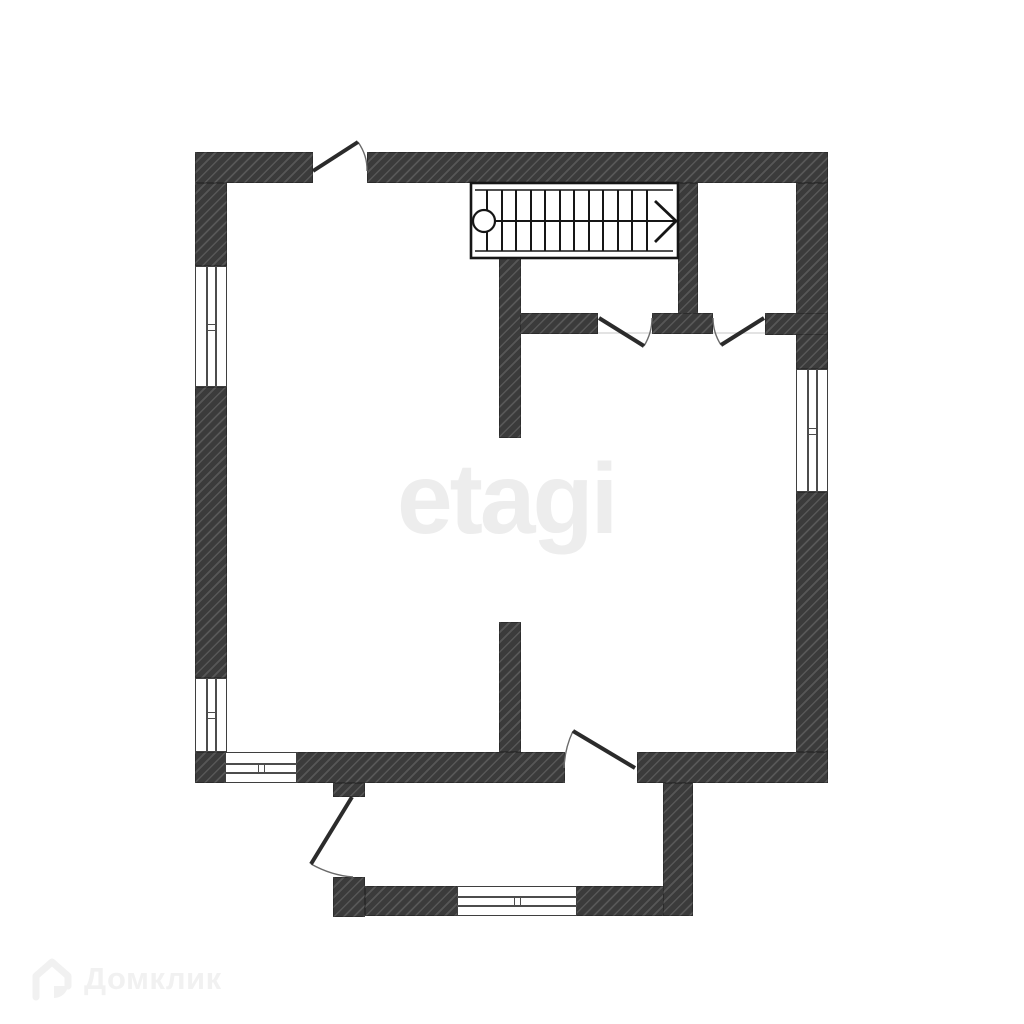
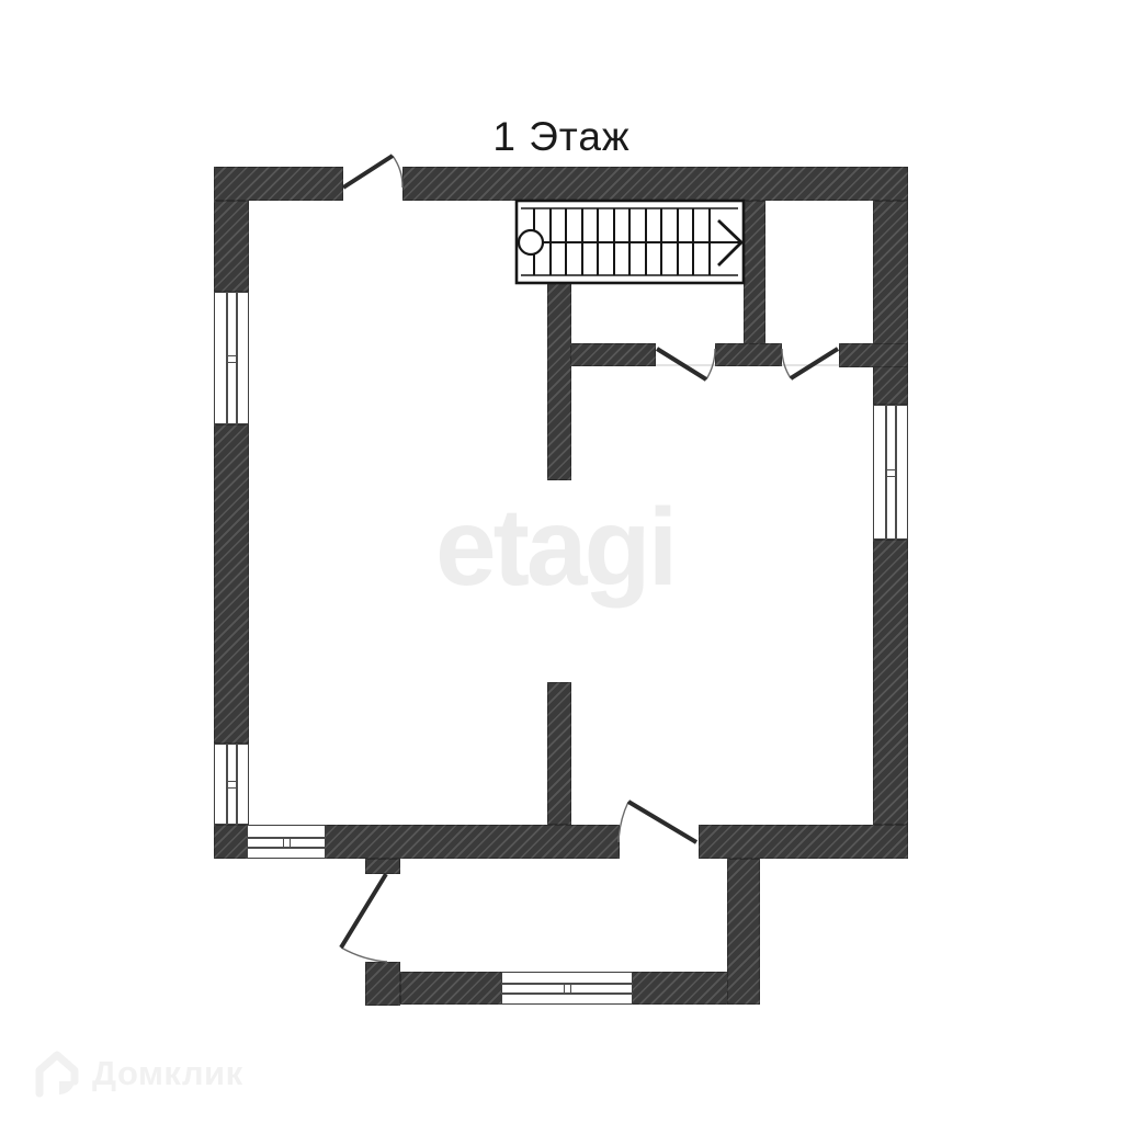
+ 1 Этаж
